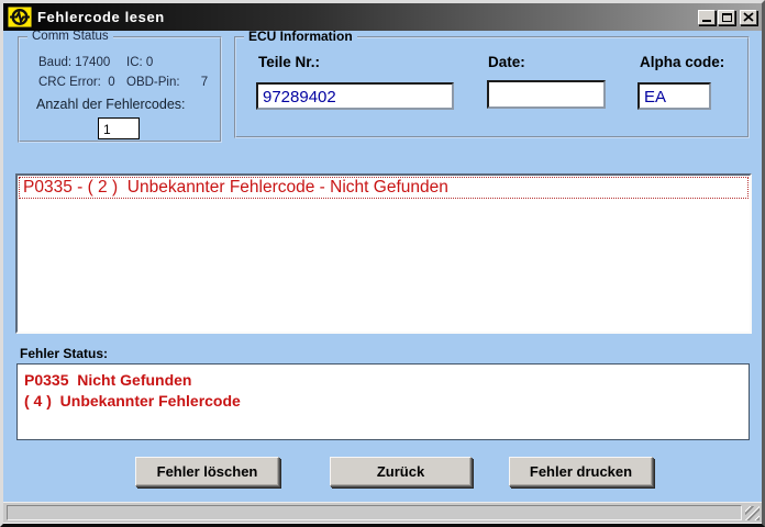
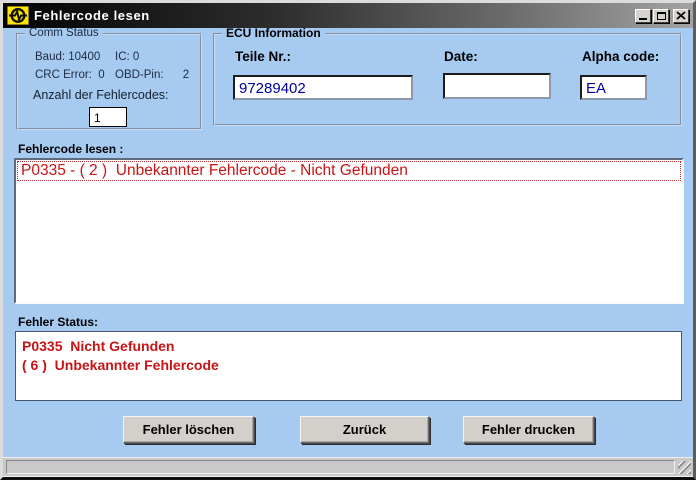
  Fehlercode lesen
  Comm Status
- Baud: 17400
+ Baud: 10400
  IC: 0
  CRC Error: 0
- OBD-Pin: 7
+ OBD-Pin: 2
  Anzahl der Fehlercodes:
  1
  ECU Information
  Teile Nr.:
  97289402
  Date:
  Alpha code:
  EA
+ Fehlercode lesen :
  P0335 - ( 2 ) Unbekannter Fehlercode - Nicht Gefunden
  Fehler Status:
  P0335 Nicht Gefunden
- ( 4 ) Unbekannter Fehlercode
+ ( 6 ) Unbekannter Fehlercode
  Fehler löschen
  Zurück
  Fehler drucken
